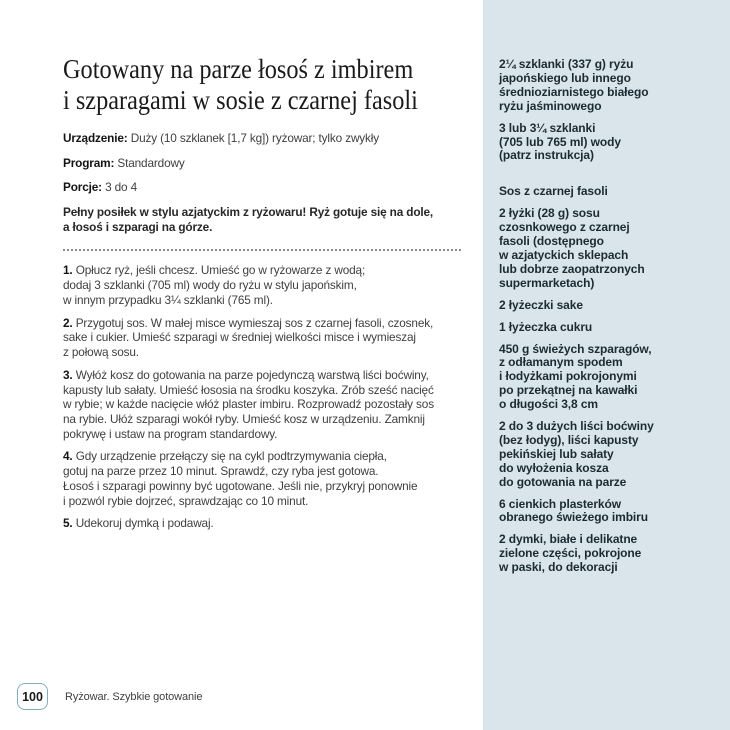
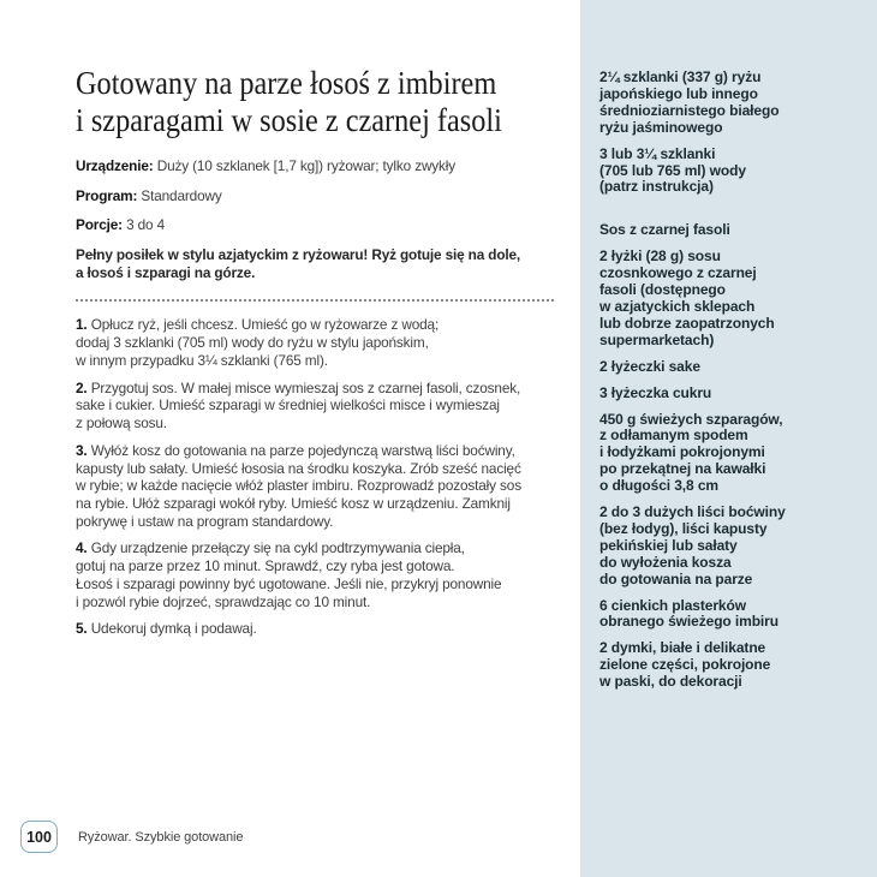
  2¼ szklanki (337 g) ryżu
  japońskiego lub innego
  średnioziarnistego białego
  ryżu jaśminowego
  3 lub 3¼ szklanki
  (705 lub 765 ml) wody
  (patrz instrukcja)
  Sos z czarnej fasoli
  2 łyżki (28 g) sosu
  czosnkowego z czarnej
  fasoli (dostępnego
  w azjatyckich sklepach
  lub dobrze zaopatrzonych
  supermarketach)
  2 łyżeczki sake
- 1 łyżeczka cukru
+ 3 łyżeczka cukru
  450 g świeżych szparagów,
  z odłamanym spodem
  i łodyżkami pokrojonymi
  po przekątnej na kawałki
  o długości 3,8 cm
  2 do 3 dużych liści boćwiny
  (bez łodyg), liści kapusty
  pekińskiej lub sałaty
  do wyłożenia kosza
  do gotowania na parze
  6 cienkich plasterków
  obranego świeżego imbiru
  2 dymki, białe i delikatne
  zielone części, pokrojone
  w paski, do dekoracji
  Gotowany na parze łosoś z imbirem
  i szparagami w sosie z czarnej fasoli
  Urządzenie: Duży (10 szklanek [1,7 kg]) ryżowar; tylko zwykły
  Program: Standardowy
  Porcje: 3 do 4
  Pełny posiłek w stylu azjatyckim z ryżowaru! Ryż gotuje się na dole,
  a łosoś i szparagi na górze.
  1. Opłucz ryż, jeśli chcesz. Umieść go w ryżowarze z wodą;
  dodaj 3 szklanki (705 ml) wody do ryżu w stylu japońskim,
  w innym przypadku 3¼ szklanki (765 ml).
  2. Przygotuj sos. W małej misce wymieszaj sos z czarnej fasoli, czosnek,
  sake i cukier. Umieść szparagi w średniej wielkości misce i wymieszaj
  z połową sosu.
  3. Wyłóż kosz do gotowania na parze pojedynczą warstwą liści boćwiny,
  kapusty lub sałaty. Umieść łososia na środku koszyka. Zrób sześć nacięć
  w rybie; w każde nacięcie włóż plaster imbiru. Rozprowadź pozostały sos
  na rybie. Ułóż szparagi wokół ryby. Umieść kosz w urządzeniu. Zamknij
  pokrywę i ustaw na program standardowy.
  4. Gdy urządzenie przełączy się na cykl podtrzymywania ciepła,
  gotuj na parze przez 10 minut. Sprawdź, czy ryba jest gotowa.
  Łosoś i szparagi powinny być ugotowane. Jeśli nie, przykryj ponownie
  i pozwól rybie dojrzeć, sprawdzając co 10 minut.
  5. Udekoruj dymką i podawaj.
  100
  Ryżowar. Szybkie gotowanie
